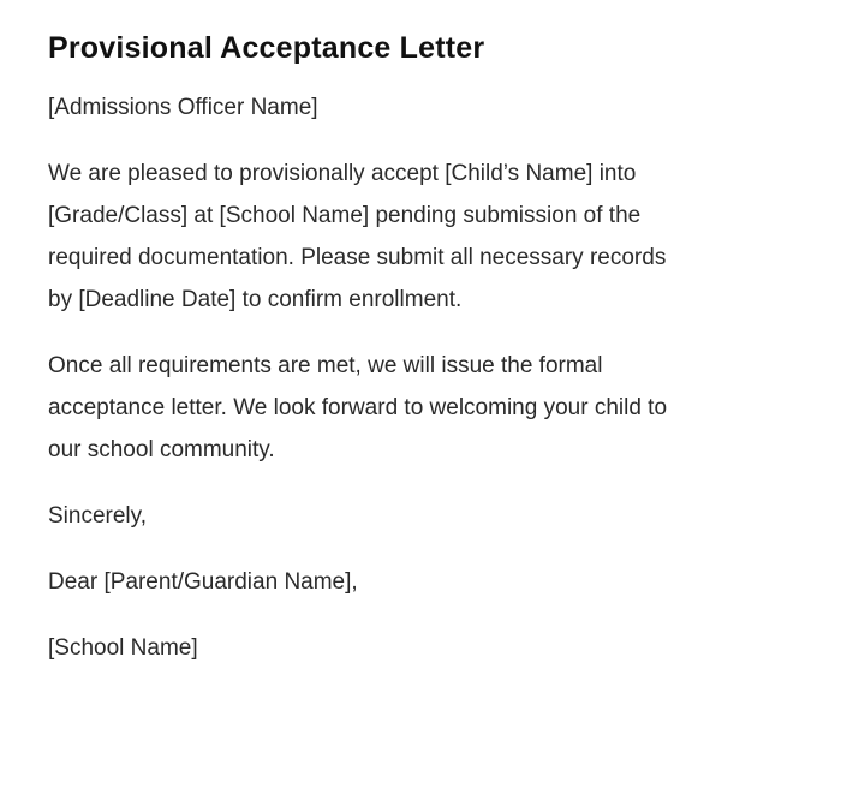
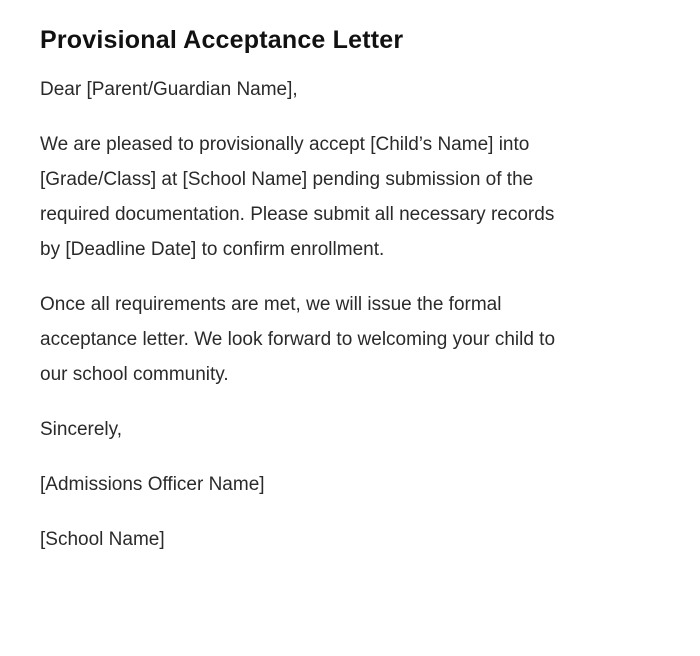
  Provisional Acceptance Letter
- [Admissions Officer Name]
+ Dear [Parent/Guardian Name],
  We are pleased to provisionally accept [Child’s Name] into
  [Grade/Class] at [School Name] pending submission of the
  required documentation. Please submit all necessary records
  by [Deadline Date] to confirm enrollment.
  Once all requirements are met, we will issue the formal
  acceptance letter. We look forward to welcoming your child to
  our school community.
  Sincerely,
- Dear [Parent/Guardian Name],
+ [Admissions Officer Name]
  [School Name]
